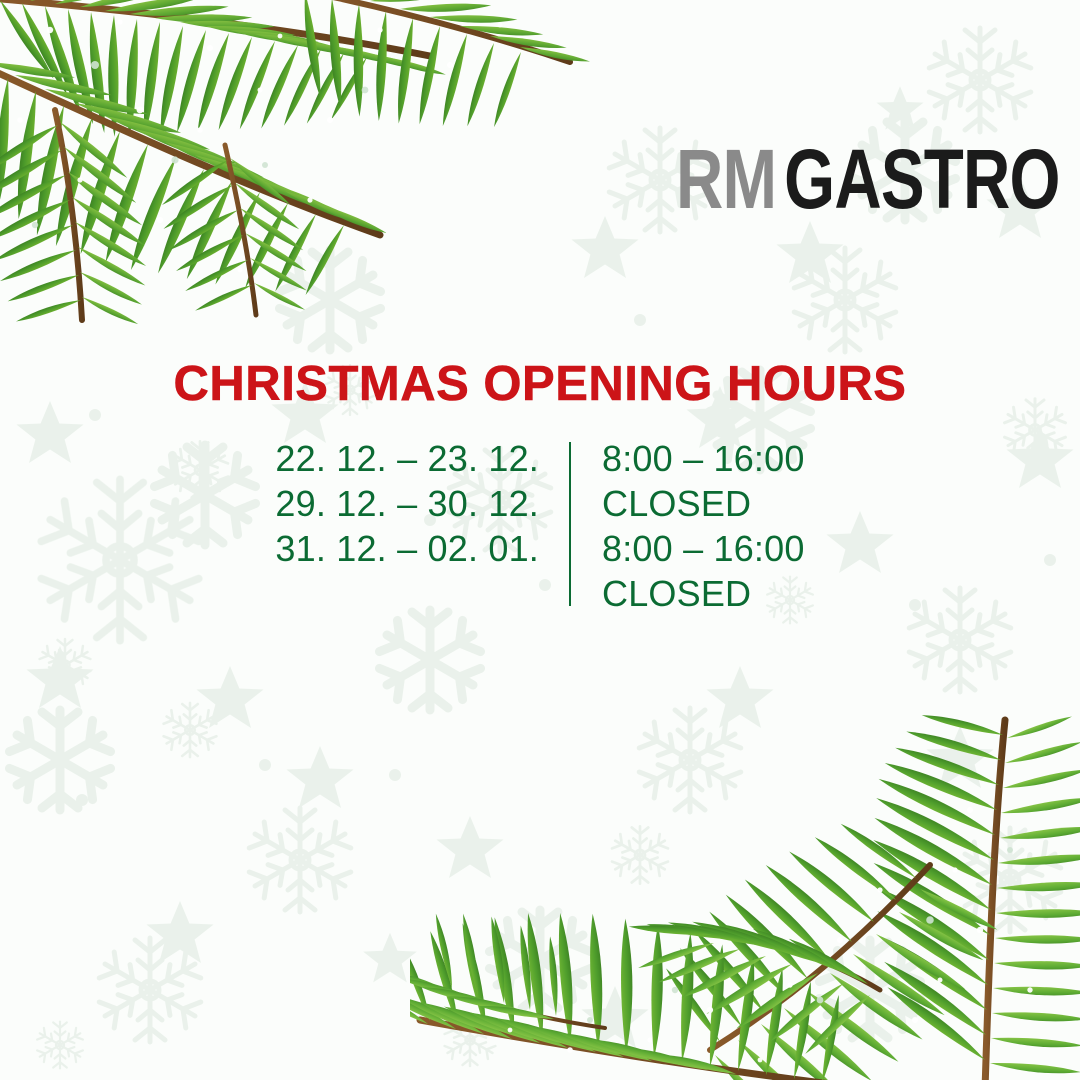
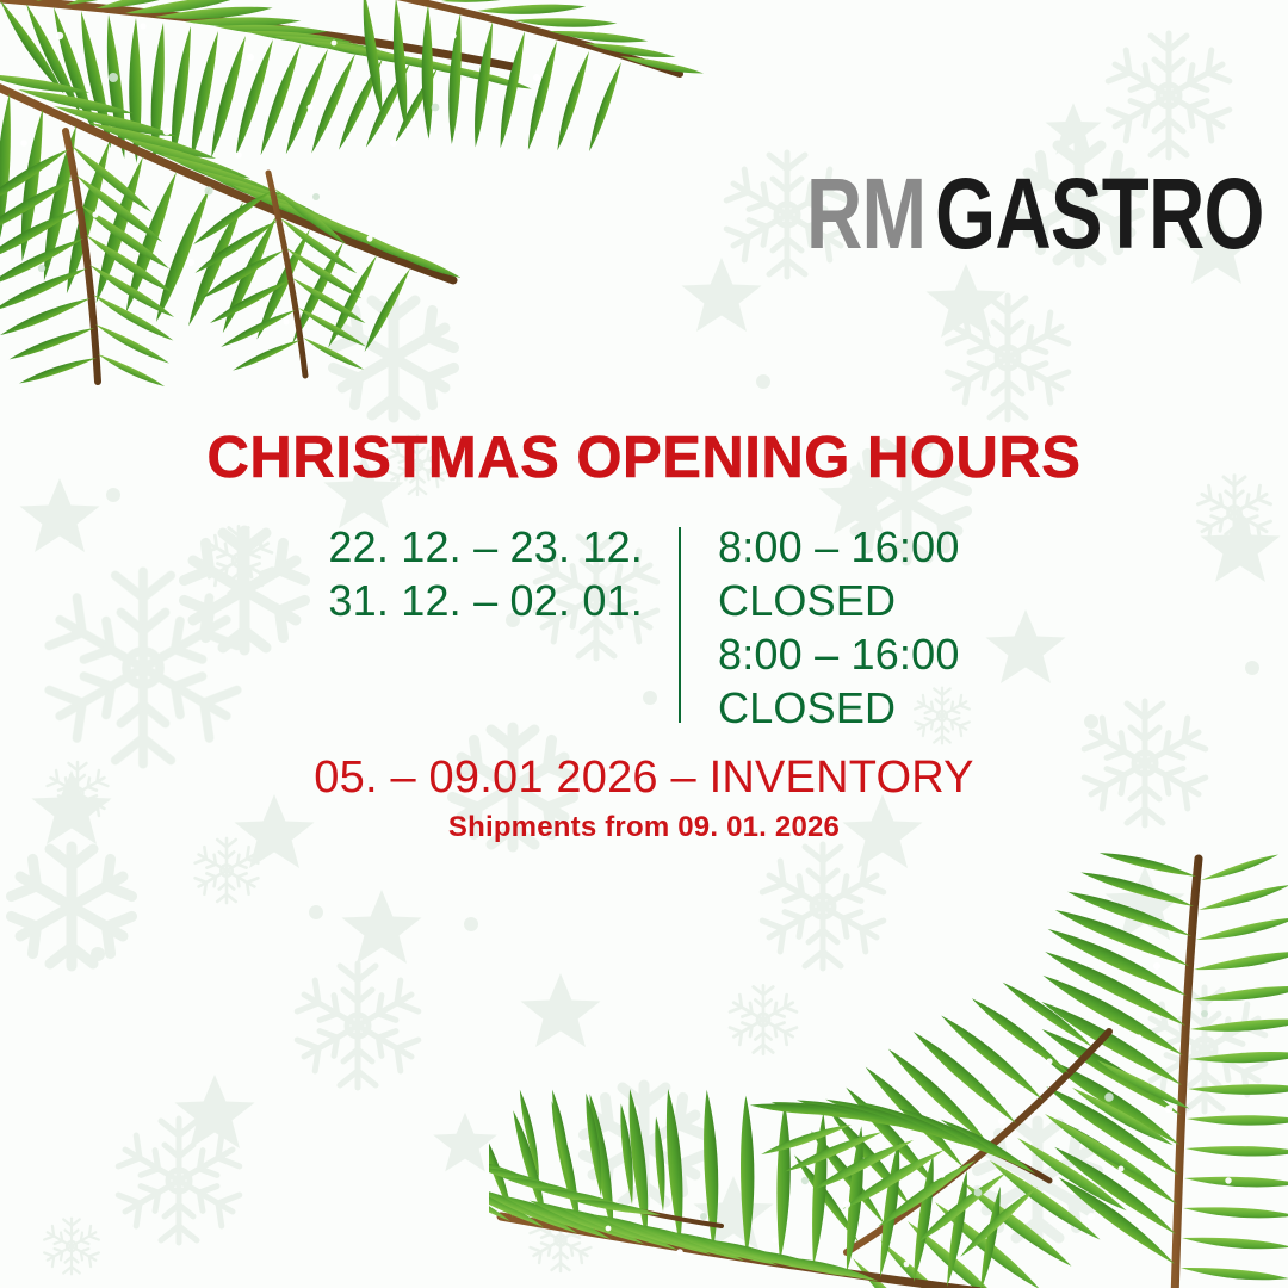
  RMGASTRO
  CHRISTMAS OPENING HOURS
  22. 12. – 23. 12.
- 29. 12. – 30. 12.
  31. 12. – 02. 01.
  8:00 – 16:00
  CLOSED
  8:00 – 16:00
  CLOSED
+ 05. – 09.01 2026 – INVENTORY
+ Shipments from 09. 01. 2026
